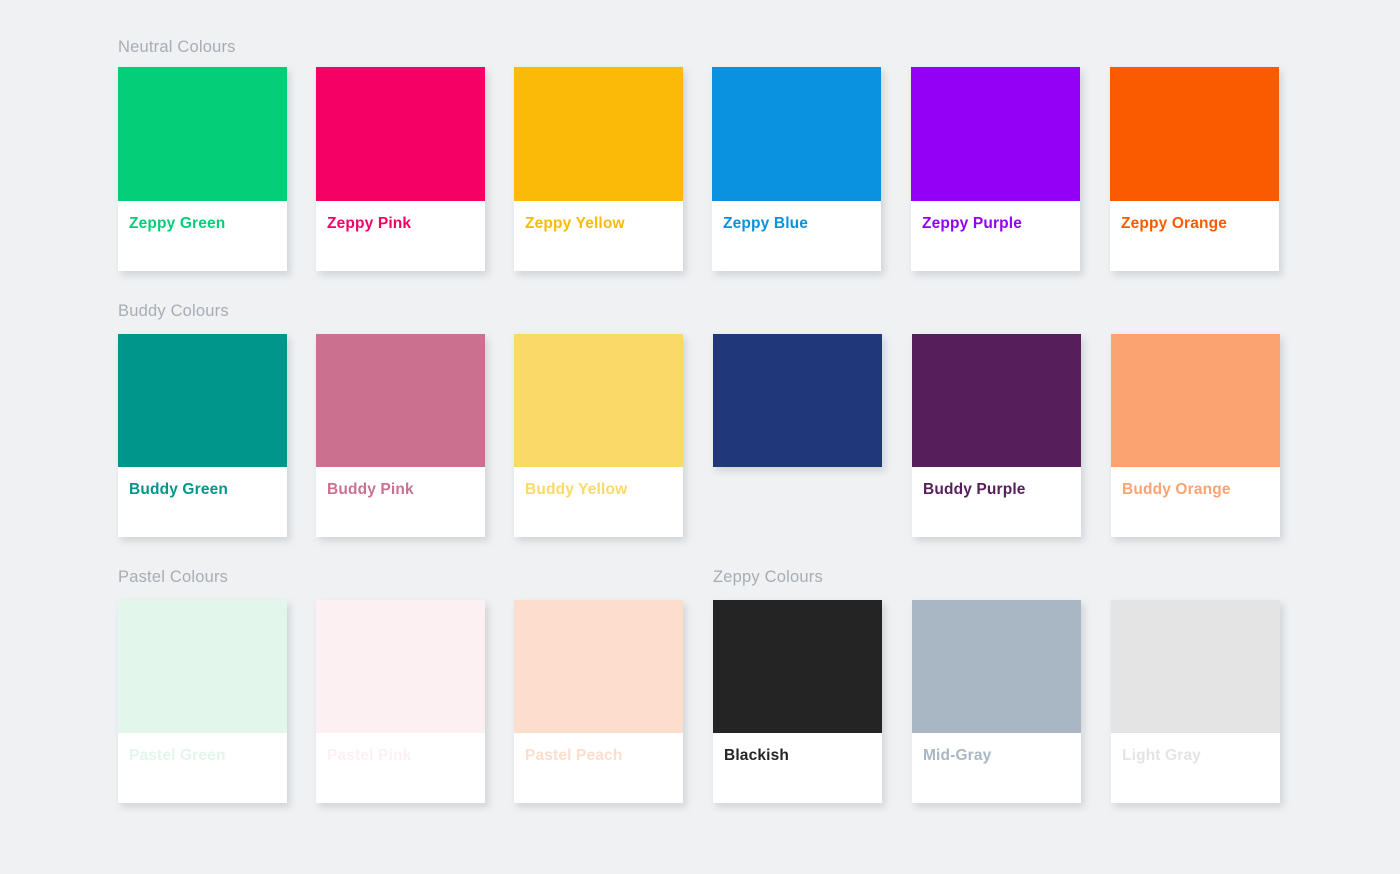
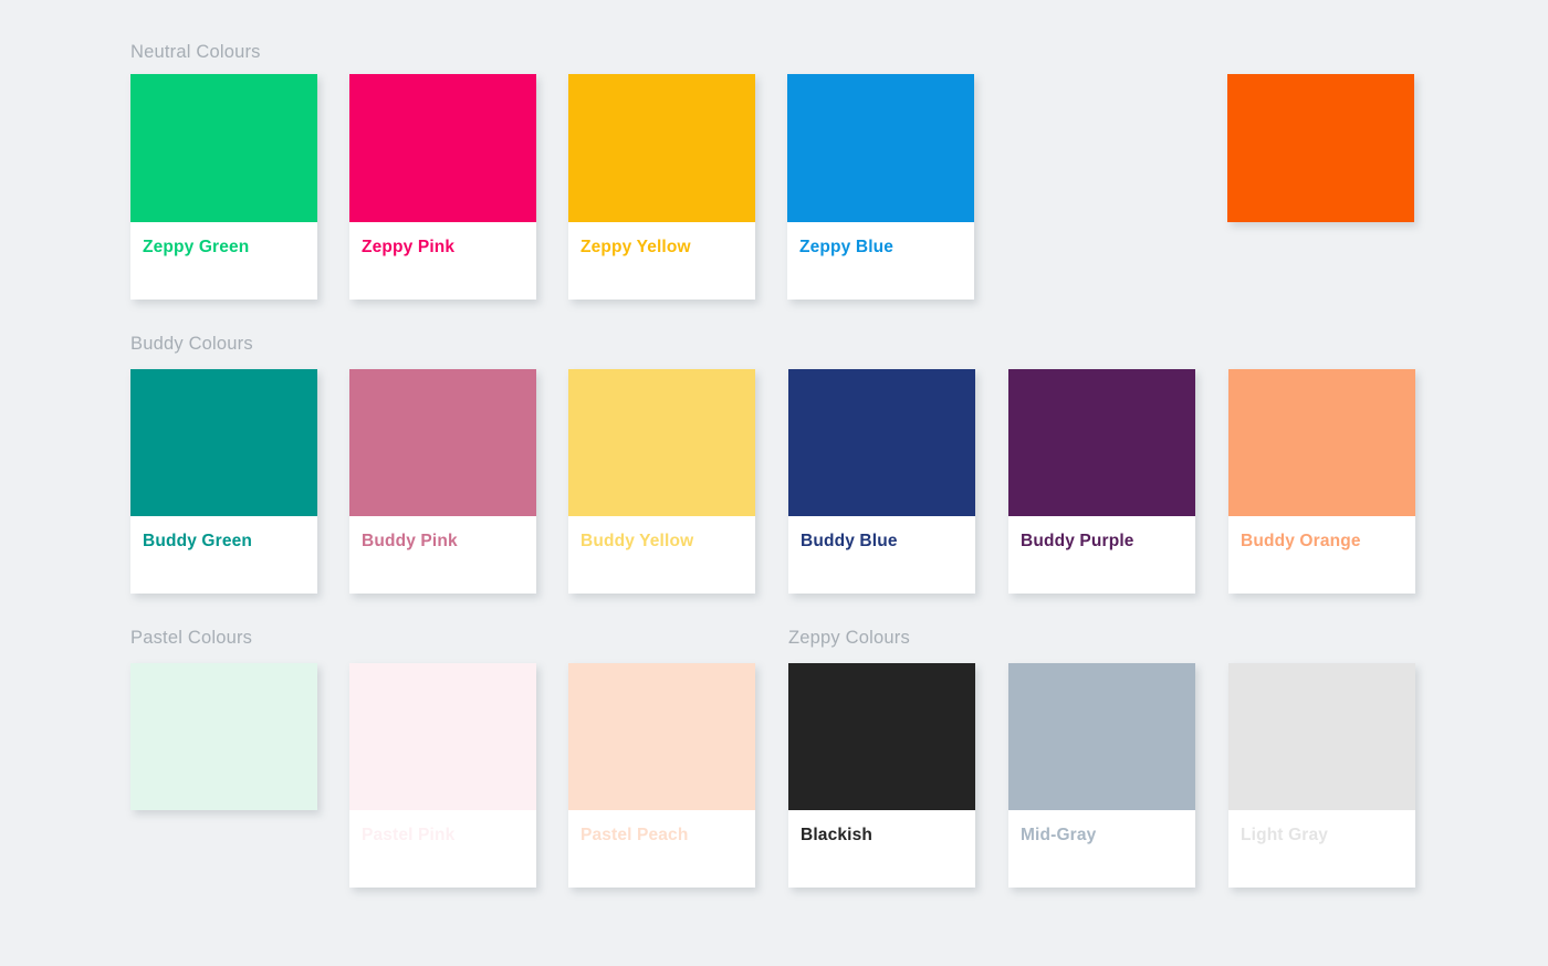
  Neutral Colours
  Zeppy Green
  Zeppy Pink
  Zeppy Yellow
  Zeppy Blue
- Zeppy Purple
- Zeppy Orange
  Buddy Colours
  Buddy Green
  Buddy Pink
  Buddy Yellow
+ Buddy Blue
  Buddy Purple
  Buddy Orange
  Pastel Colours
- Pastel Green
  Pastel Peach
  Zeppy Colours
  Blackish
  Mid-Gray
  Light Gray
